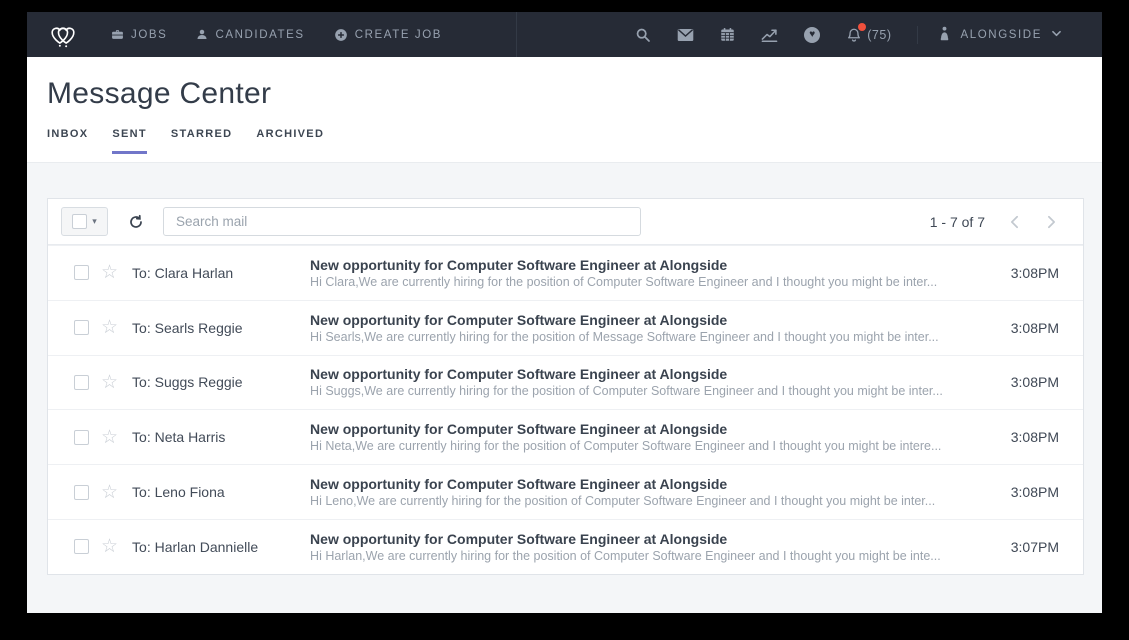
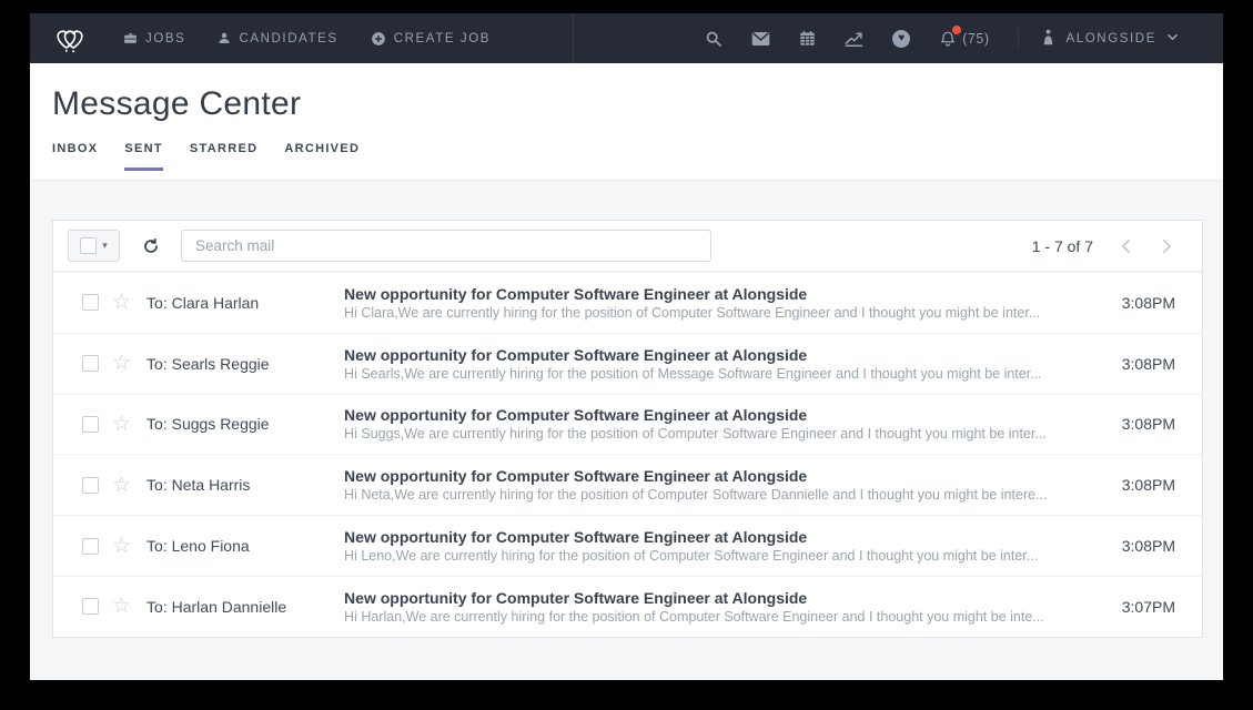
  JOBS
  CANDIDATES
  CREATE JOB
  ♥
  (75)
  ALONGSIDE
  Message Center
  INBOX
  SENT
  STARRED
  ARCHIVED
  ▾
  Search mail
  1 - 7 of 7
  ☆
  To: Clara Harlan
  New opportunity for Computer Software Engineer at Alongside
  Hi Clara,We are currently hiring for the position of Computer Software Engineer and I thought you might be inter...
  3:08PM
  ☆
  To: Searls Reggie
  New opportunity for Computer Software Engineer at Alongside
  Hi Searls,We are currently hiring for the position of Message Software Engineer and I thought you might be inter...
  3:08PM
  ☆
  To: Suggs Reggie
  New opportunity for Computer Software Engineer at Alongside
  Hi Suggs,We are currently hiring for the position of Computer Software Engineer and I thought you might be inter...
  3:08PM
  ☆
  To: Neta Harris
  New opportunity for Computer Software Engineer at Alongside
- Hi Neta,We are currently hiring for the position of Computer Software Engineer and I thought you might be intere...
+ Hi Neta,We are currently hiring for the position of Computer Software Dannielle and I thought you might be intere...
  3:08PM
  ☆
  To: Leno Fiona
  New opportunity for Computer Software Engineer at Alongside
  Hi Leno,We are currently hiring for the position of Computer Software Engineer and I thought you might be inter...
  3:08PM
  ☆
  To: Harlan Dannielle
  New opportunity for Computer Software Engineer at Alongside
  Hi Harlan,We are currently hiring for the position of Computer Software Engineer and I thought you might be inte...
  3:07PM
